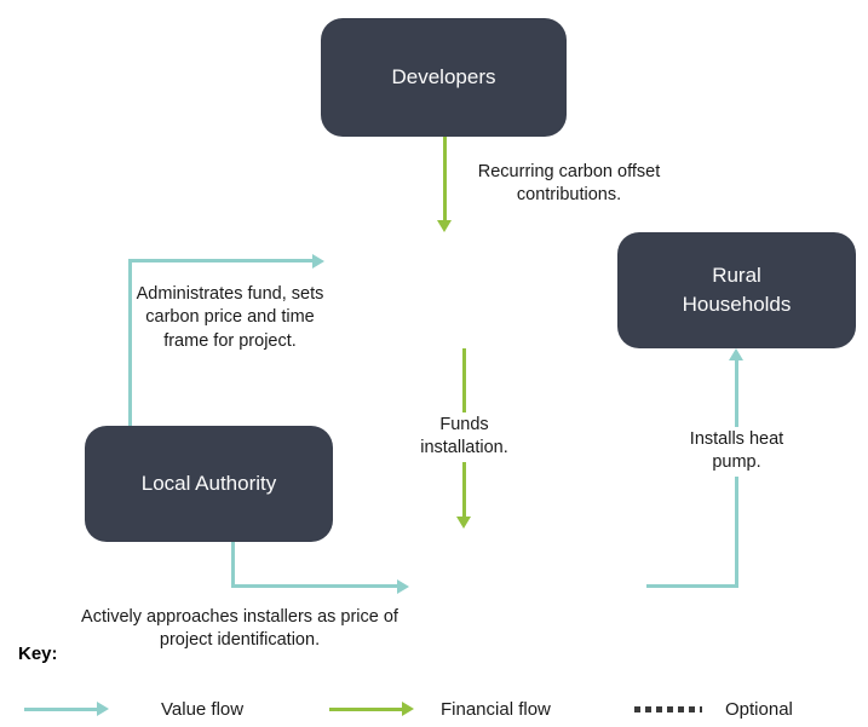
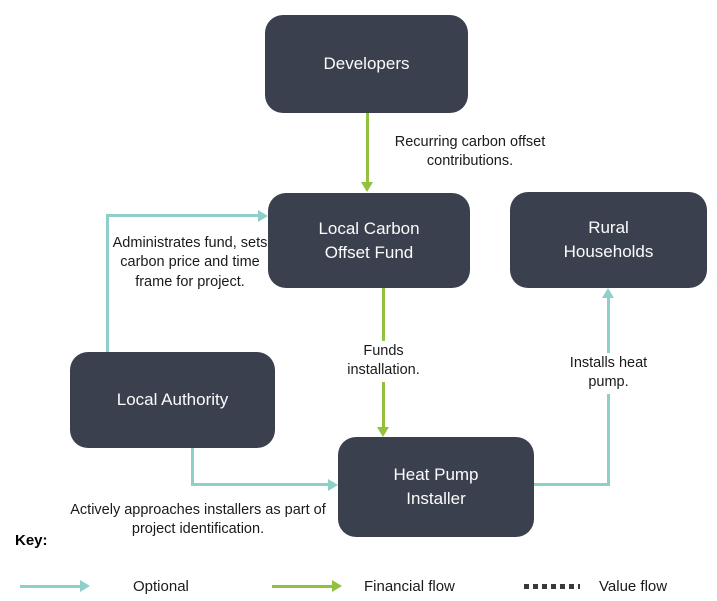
  Developers
+ Local Carbon Offset Fund
  Rural Households
  Local Authority
+ Heat Pump Installer
  Recurring carbon offset contributions.
  Administrates fund, sets carbon price and time frame for project.
  Funds installation.
- Actively approaches installers as price of project identification.
+ Actively approaches installers as part of project identification.
  Installs heat pump.
  Key:
- Value flow
+ Optional
  Financial flow
- Optional
+ Value flow
